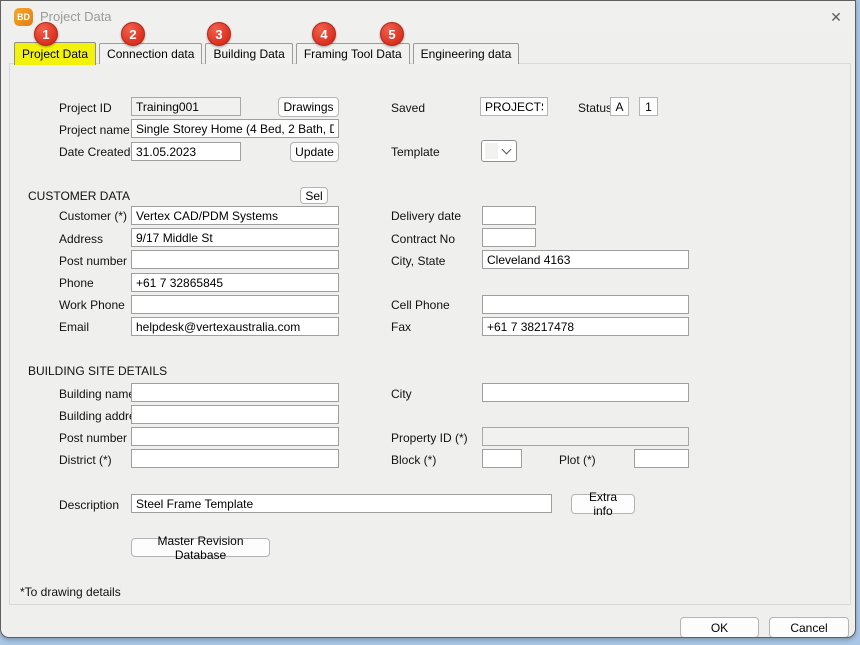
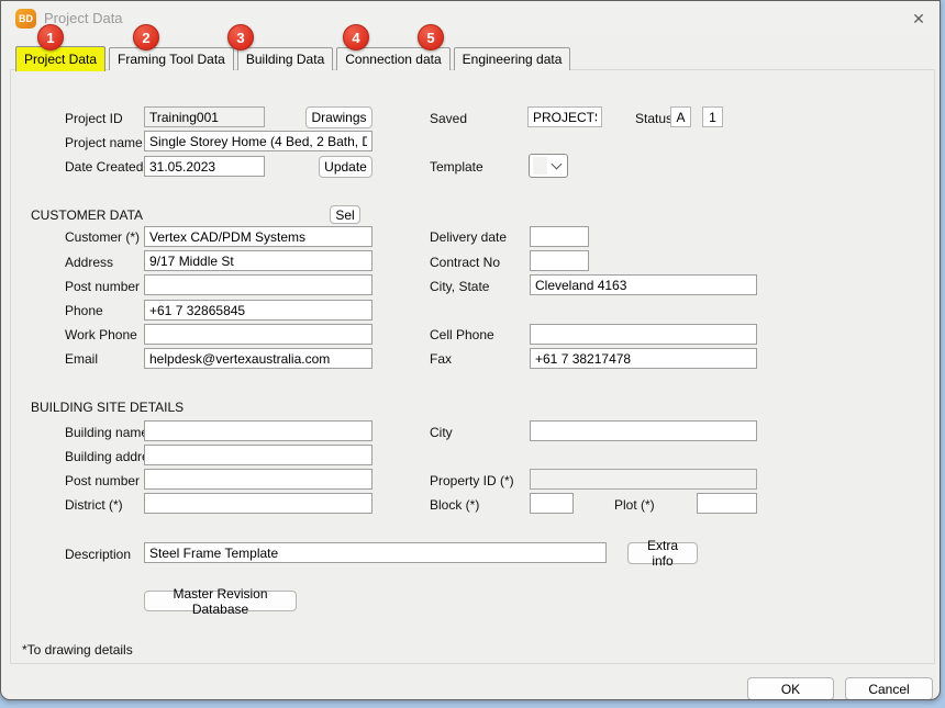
  BD
  Project Data
  ✕
  Project Data
- Connection data
+ Framing Tool Data
  Building Data
- Framing Tool Data
+ Connection data
  Engineering data
  1
  2
  3
  4
  5
  Project ID
  Training001
  Drawings
  Saved
  PROJECT
  Statu
  A
  1
  Project name
  Single Storey Home (4 Bed, 2 Bath, D
  Date Created
  31.05.2023
  Update
  Template
  CUSTOMER DATA
  Sel
  Customer (*)
  Vertex CAD/PDM Systems
  Address
  9/17 Middle St
  Post number
  Phone
  +61 7 32865845
  Work Phone
  Email
  helpdesk@vertexaustralia.com
  Delivery date
  Contract No
  City, State
  Cleveland 4163
  Cell Phone
  Fax
  +61 7 38217478
  BUILDING SITE DETAILS
  Building nam
  Post number
  District (*)
  City
  Property ID (*)
  Block (*)
  Plot (*)
  Description
  Steel Frame Template
  Extra info
  Master Revision Database
  *To drawing details
  OK
  Cancel
